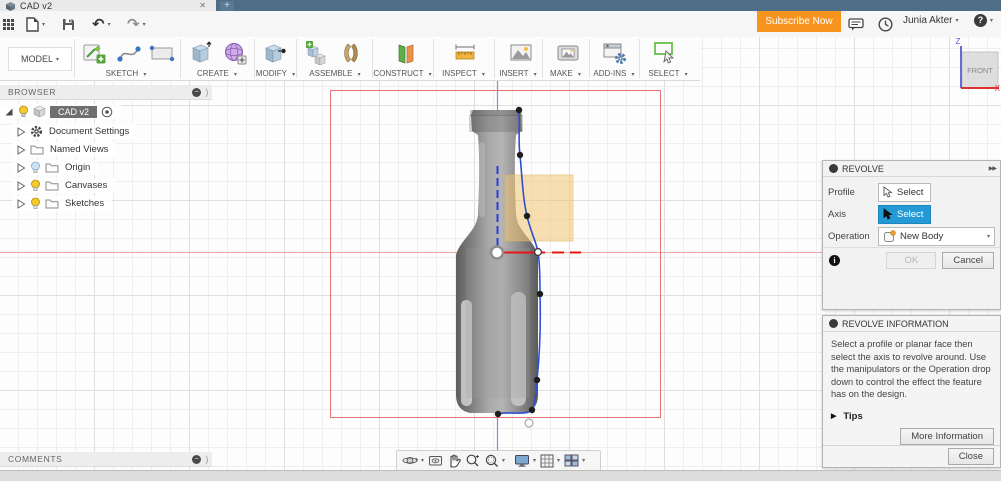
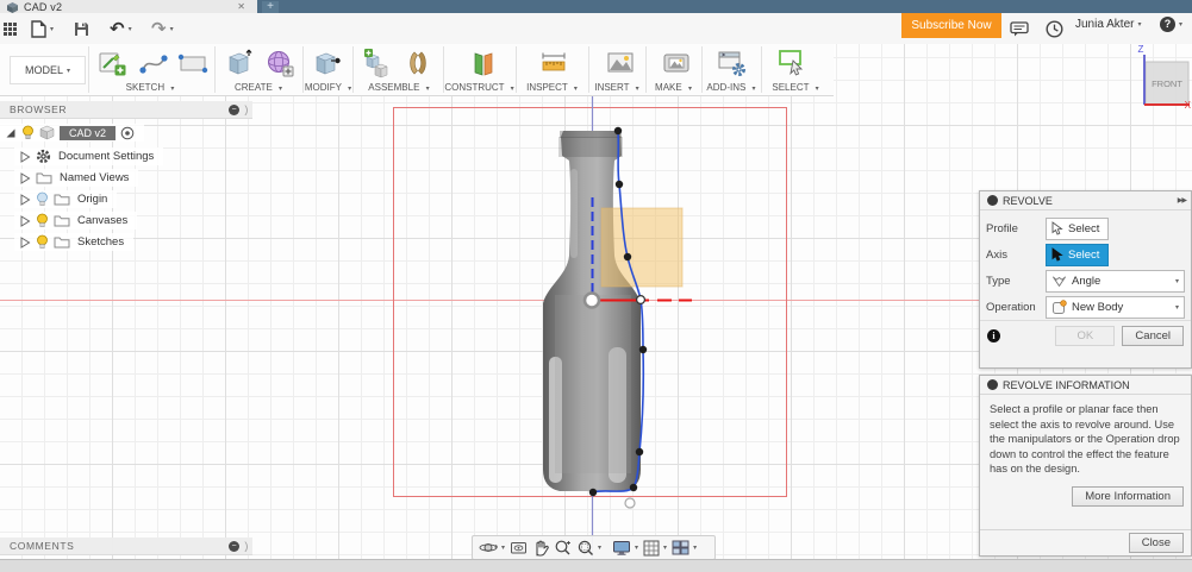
  FRONT
  Z
  X
  CAD v2
  ✕
  +
  ↶
  ↷
  Subscribe Now
  Junia Akter
  ?
  MODEL
  SKETCH
  CREATE
  MODIFY
  ASSEMBLE
  CONSTRUCT
  INSPECT
  INSERT
  MAKE
  ADD-INS
  SELECT
  BROWSER
  )
  CAD v2
  Document Settings
  Named Views
  Origin
  Canvases
  Sketches
  COMMENTS
  )
  REVOLVE
  Profile
  Select
  Axis
  Select
+ Type
+ Angle
  Operation
  New Body
  i
  OK
  Cancel
  REVOLVE INFORMATION
  Select a profile or planar face then select the axis to revolve around. Use the manipulators or the Operation drop down to control the effect the feature has on the design.
- Tips
  More Information
  Close
